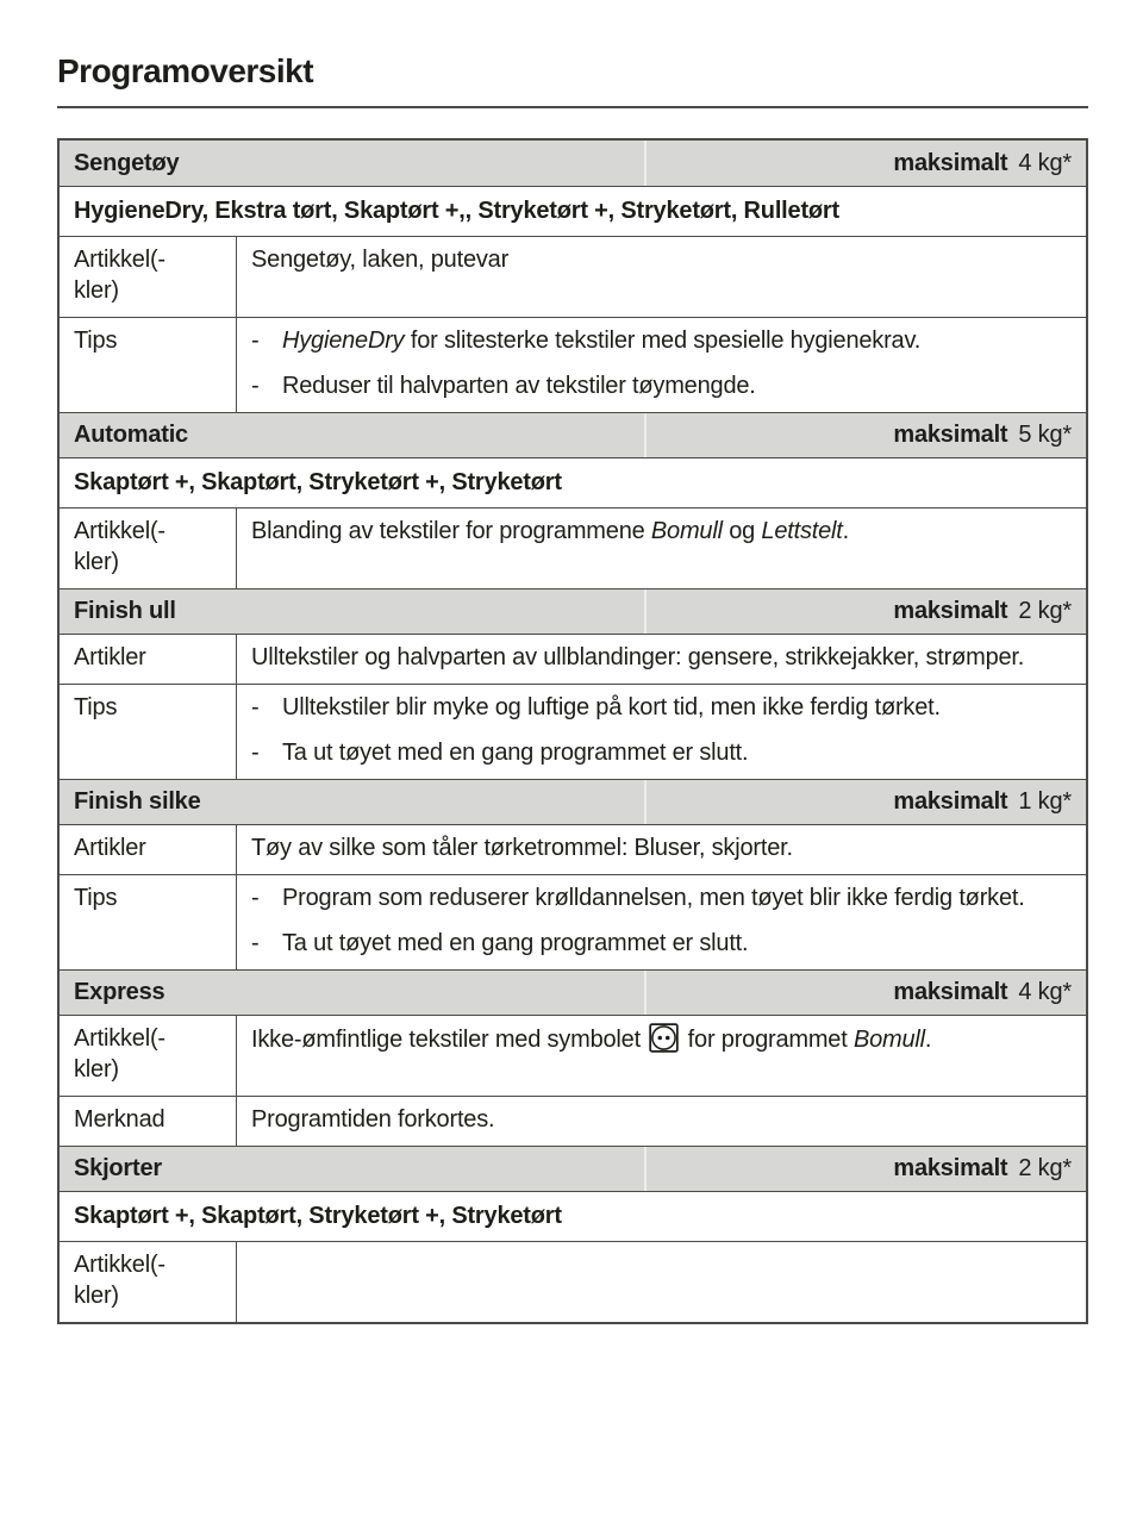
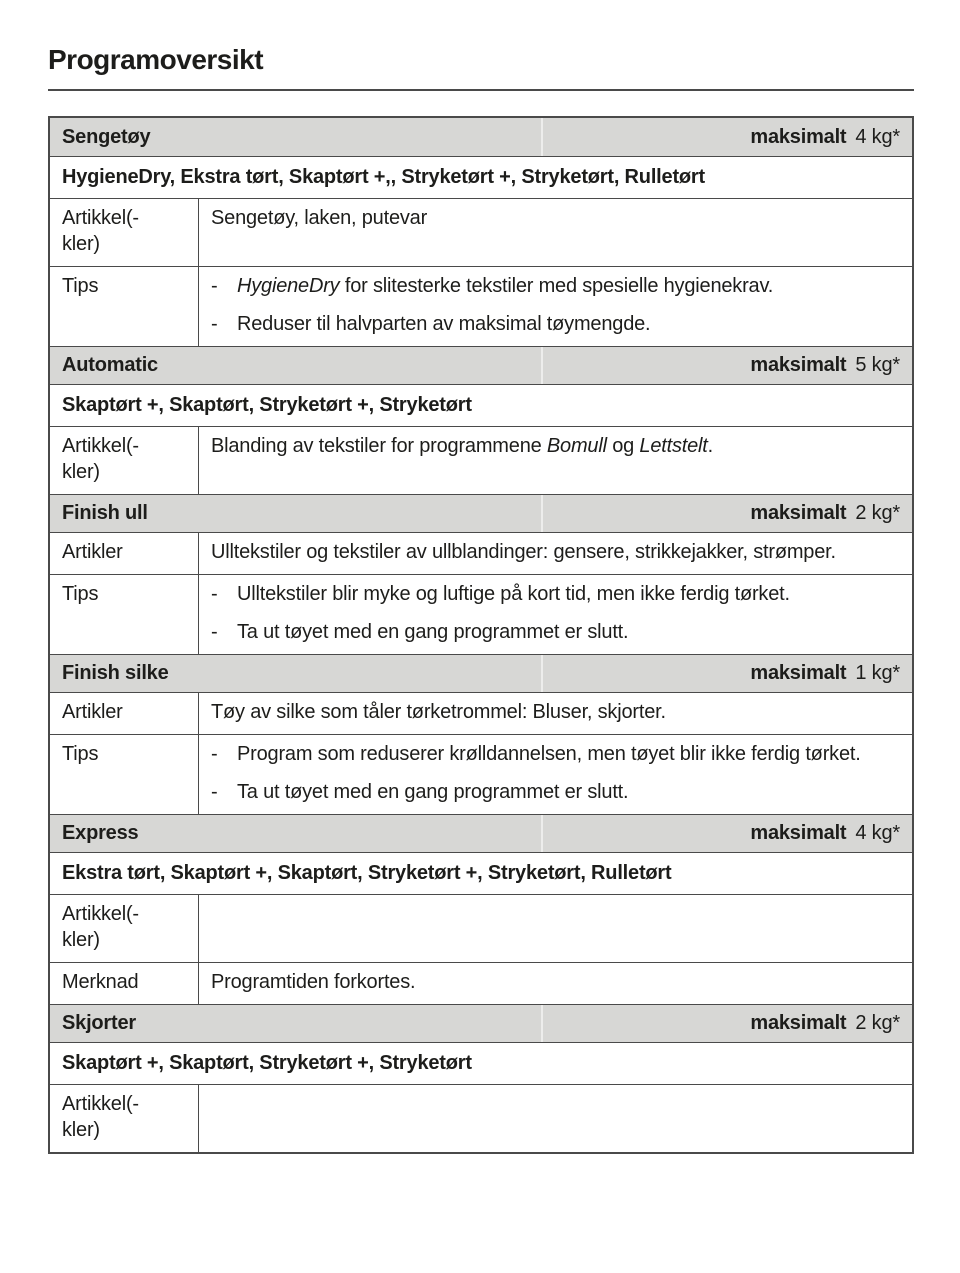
  Programoversikt
  Sengetøy
  maksimalt
  4 kg*
  HygieneDry, Ekstra tørt, Skaptørt +,, Stryketørt +, Stryketørt, Rulletørt
  Artikkel(-
  kler)
  Sengetøy, laken, putevar
  Tips
  -
  HygieneDry for slitesterke tekstiler med spesielle hygienekrav.
  -
- Reduser til halvparten av tekstiler tøymengde.
+ Reduser til halvparten av maksimal tøymengde.
  Automatic
  maksimalt
  5 kg*
  Skaptørt +, Skaptørt, Stryketørt +, Stryketørt
  Artikkel(-
  kler)
  Blanding av tekstiler for programmene Bomull og Lettstelt.
  Finish ull
  maksimalt
  2 kg*
  Artikler
- Ulltekstiler og halvparten av ullblandinger: gensere, strikkejakker, strømper.
+ Ulltekstiler og tekstiler av ullblandinger: gensere, strikkejakker, strømper.
  Tips
  -
  Ulltekstiler blir myke og luftige på kort tid, men ikke ferdig tørket.
  -
  Ta ut tøyet med en gang programmet er slutt.
  Finish silke
  maksimalt
  1 kg*
  Artikler
  Tøy av silke som tåler tørketrommel: Bluser, skjorter.
  Tips
  -
  Program som reduserer krølldannelsen, men tøyet blir ikke ferdig tørket.
  -
  Ta ut tøyet med en gang programmet er slutt.
  Express
  maksimalt
  4 kg*
+ Ekstra tørt, Skaptørt +, Skaptørt, Stryketørt +, Stryketørt, Rulletørt
  Artikkel(-
  kler)
- Ikke-ømfintlige tekstiler med symbolet for programmet Bomull.
  Merknad
  Programtiden forkortes.
  Skjorter
  maksimalt
  2 kg*
  Skaptørt +, Skaptørt, Stryketørt +, Stryketørt
  Artikkel(-
  kler)
